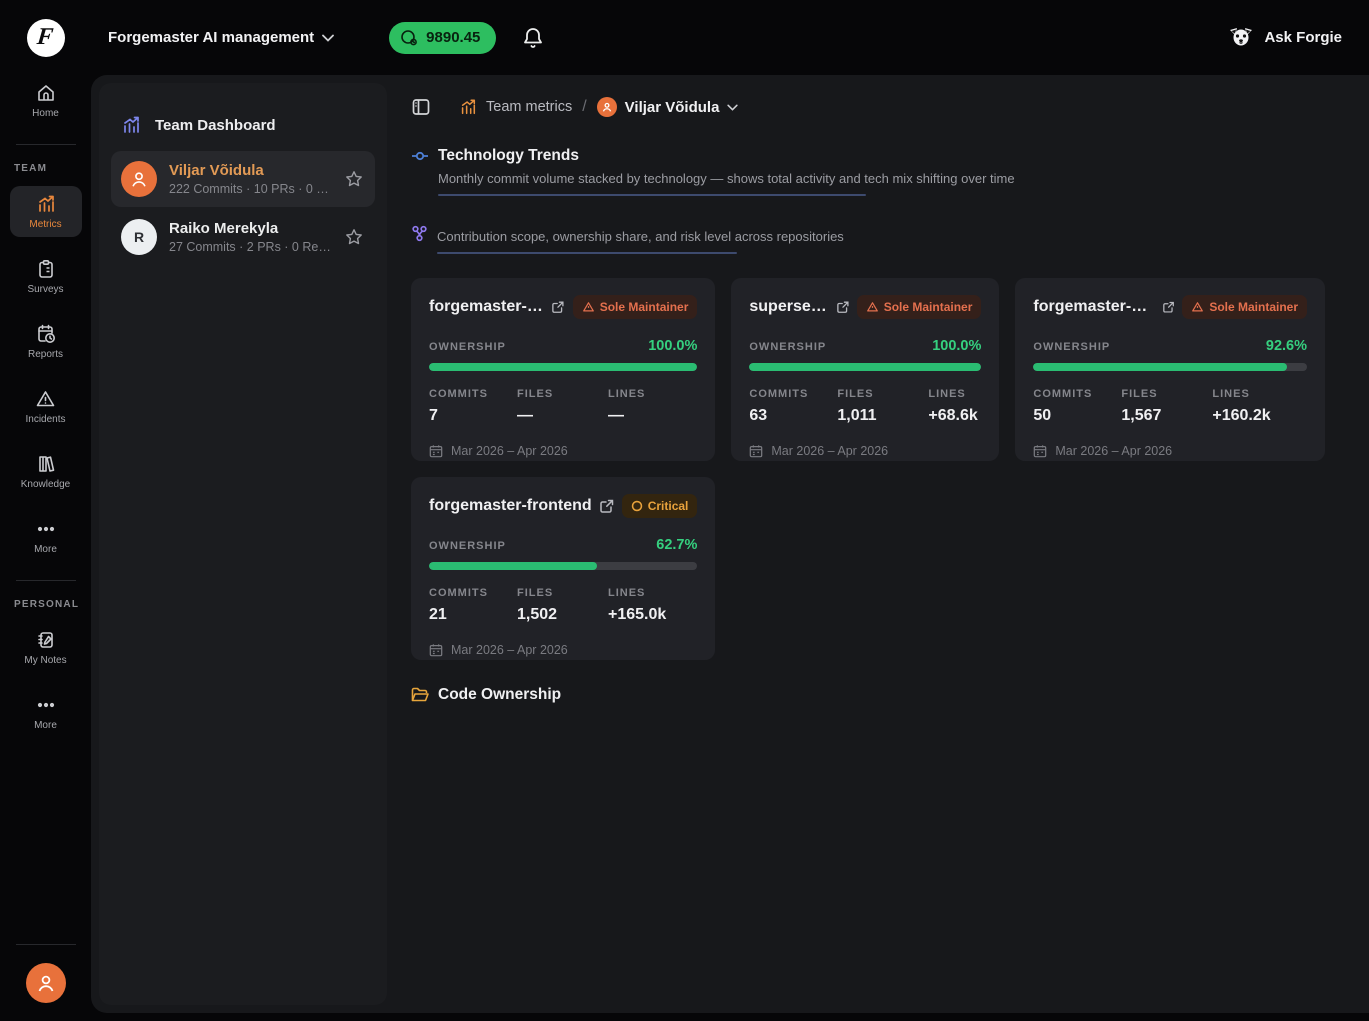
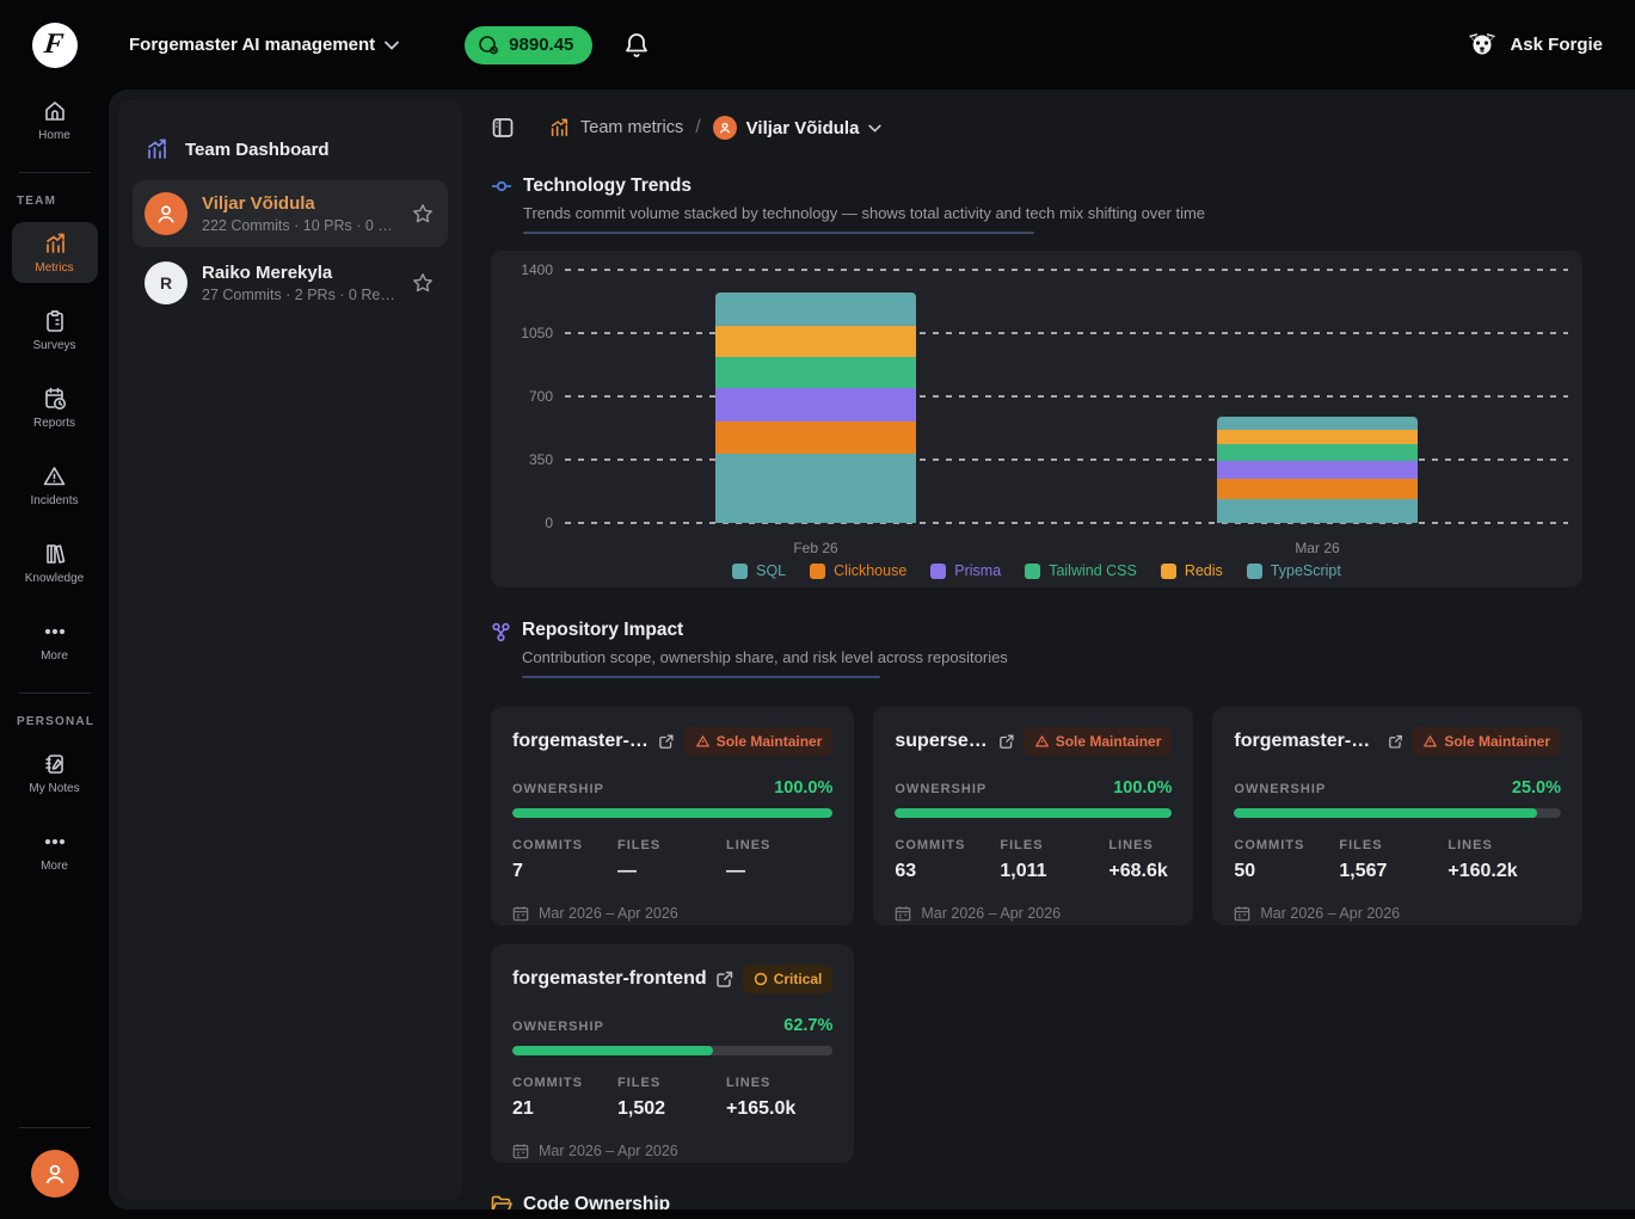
  Forgemaster AI management
  9890.45
  Ask Forgie
  Home
  TEAM
  Metrics
  Surveys
  Reports
  Incidents
  Knowledge
  More
  PERSONAL
  My Notes
  More
  Team Dashboard
  Viljar Võidula
  222 Commits · 10 PRs · 0 Re
  R
  Raiko Merekyla
  27 Commits · 2 PRs · 0 Revie
  Team metrics
  /
  Viljar Võidula
  Technology Trends
- Monthly commit volume stacked by technology — shows total activity and tech mix shifting over time
+ Trends commit volume stacked by technology — shows total activity and tech mix shifting over time
+ 0
+ 350
+ 700
+ 1050
+ 1400
+ Feb 26
+ Mar 26
+ SQL
+ Clickhouse
+ Prisma
+ Tailwind CSS
+ Redis
+ TypeScript
+ Repository Impact
  Contribution scope, ownership share, and risk level across repositories
  forgemaster-inf
  Sole Maintainer
  OWNERSHIP
  100.0%
  COMMITS
  7
  FILES
  —
  LINES
  —
  Mar 2026 – Apr 2026
  supersecr
  Sole Maintainer
  OWNERSHIP
  100.0%
  COMMITS
  63
  FILES
  1,011
  LINES
  +68.6k
  Mar 2026 – Apr 2026
  forgemaster-bac
  Sole Maintainer
  OWNERSHIP
- 92.6%
+ 25.0%
  COMMITS
  50
  FILES
  1,567
  LINES
  +160.2k
  Mar 2026 – Apr 2026
  forgemaster-frontend
  Critical
  OWNERSHIP
  62.7%
  COMMITS
  21
  FILES
  1,502
  LINES
  +165.0k
  Mar 2026 – Apr 2026
  Code Ownership
